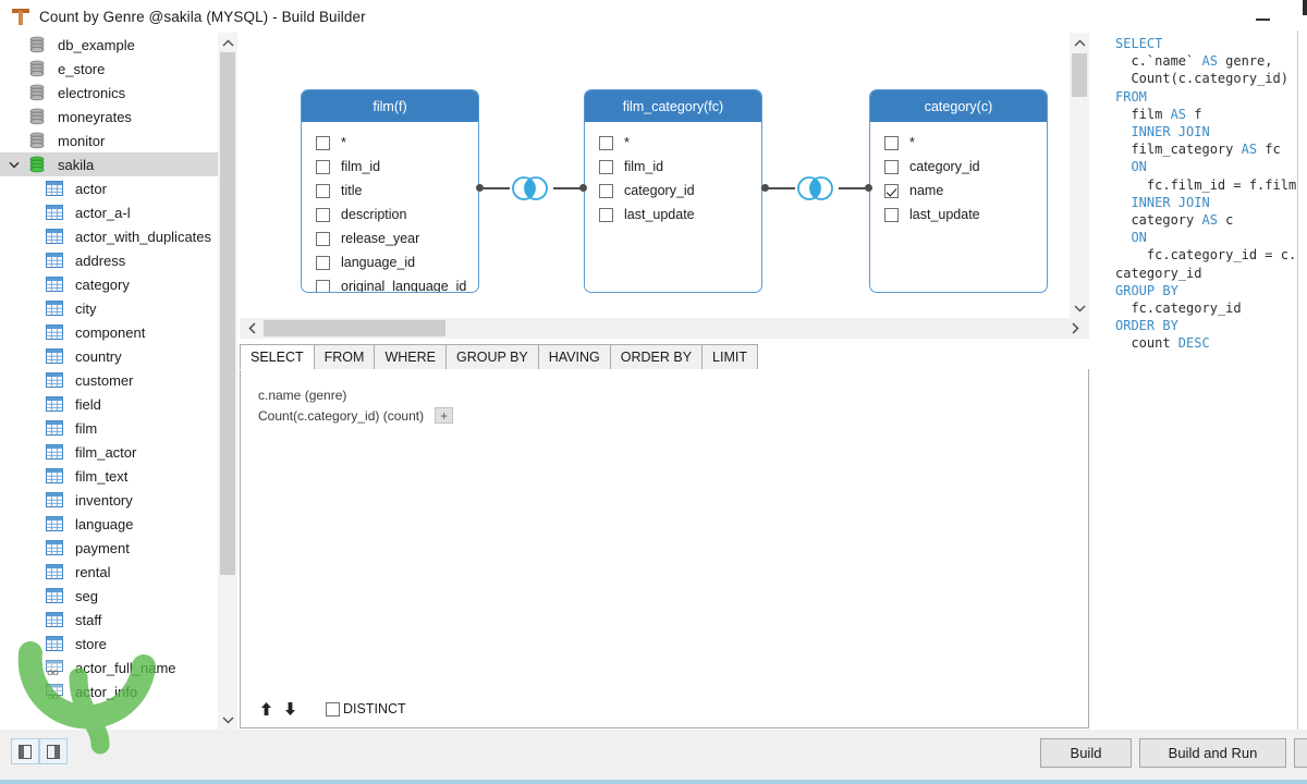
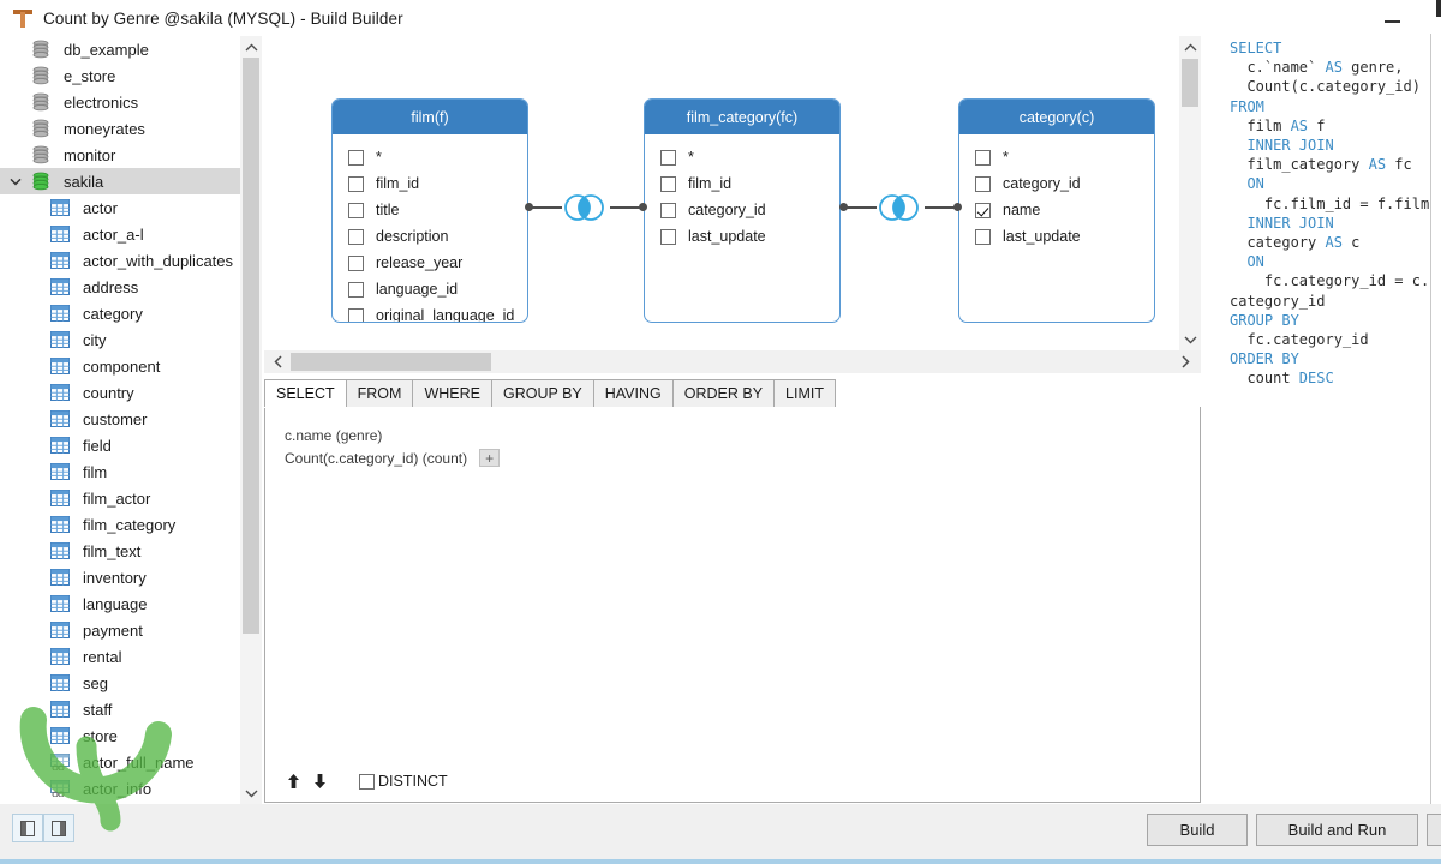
  Count by Genre @sakila (MYSQL) - Build Builder
  db_example
  e_store
  electronics
  moneyrates
  monitor
  sakila
  actor
  actor_a-l
  actor_with_duplicates
  address
  category
  city
  component
  country
  customer
  field
  film
  film_actor
+ film_category
  film_text
  inventory
  language
  payment
  rental
  seg
  staff
  store
  actor_full_name
  actor_info
  film(f)
  *
  film_id
  title
  description
  release_year
  language_id
  original_language_id
  film_category(fc)
  *
  film_id
  category_id
  last_update
  category(c)
  *
  category_id
  name
  last_update
  SELECT
  FROM
  WHERE
  GROUP BY
  HAVING
  ORDER BY
  LIMIT
  c.name
  (genre)
  Count(c.category_id)
  (count)
  +
  DISTINCT
  SELECT
  c.`name` AS genre,
  Count(c.category_id)
  FROM
  film AS f
  INNER JOIN
  film_category AS fc
  ON
  fc.film_id = f.film
  INNER JOIN
  category AS c
  ON
  fc.category_id = c.
  category_id
  GROUP BY
  fc.category_id
  ORDER BY
  count DESC
  Build
  Build and Run
